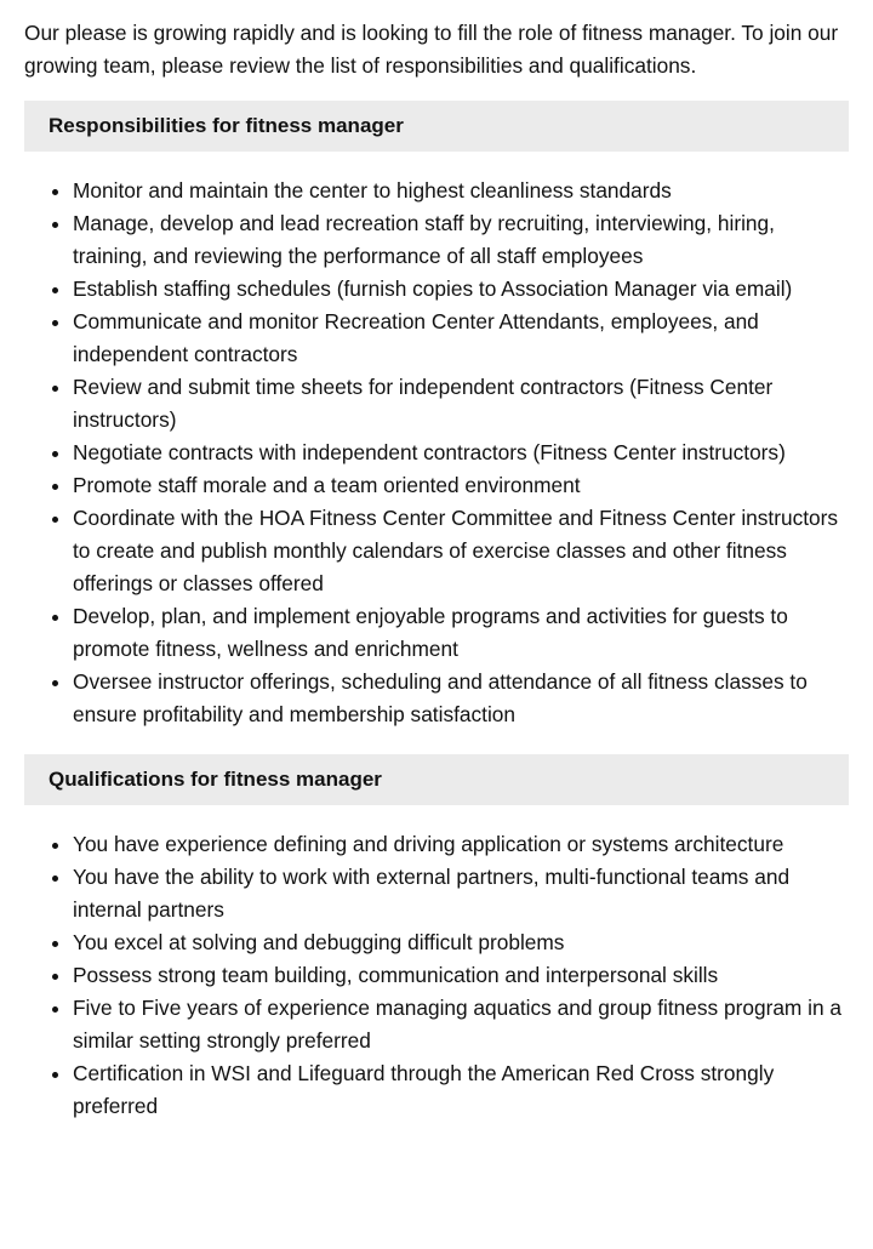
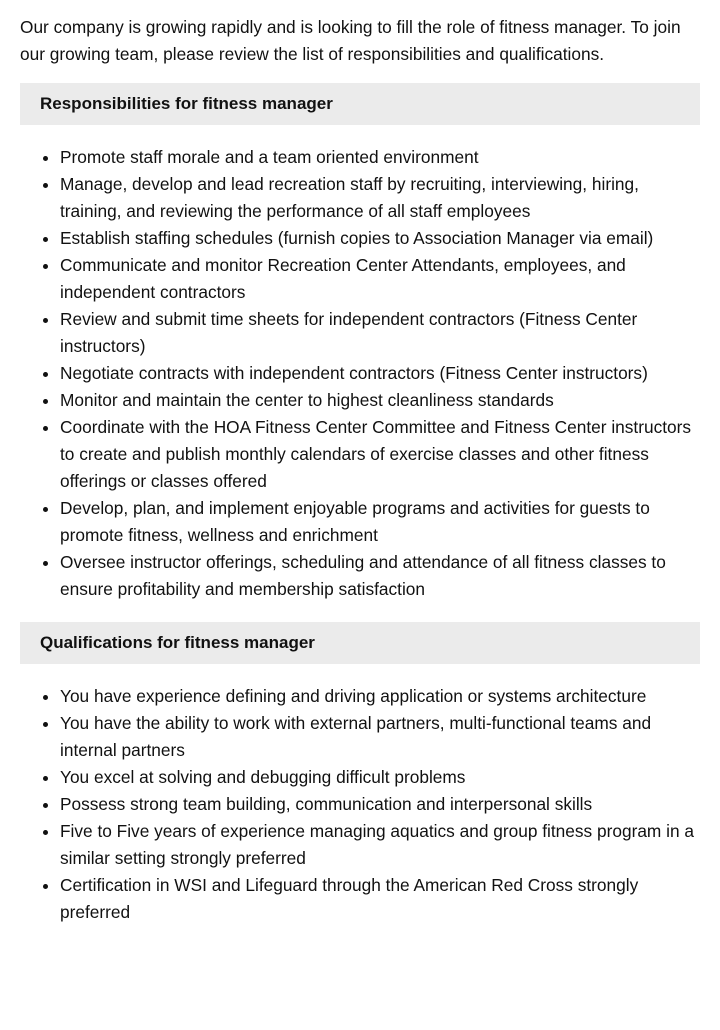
- Our please is growing rapidly and is looking to fill the role of fitness manager. To join our growing team, please review the list of responsibilities and qualifications.
+ Our company is growing rapidly and is looking to fill the role of fitness manager. To join our growing team, please review the list of responsibilities and qualifications.
  Responsibilities for fitness manager
- Monitor and maintain the center to highest cleanliness standards
+ Promote staff morale and a team oriented environment
  Manage, develop and lead recreation staff by recruiting, interviewing, hiring, training, and reviewing the performance of all staff employees
  Establish staffing schedules (furnish copies to Association Manager via email)
  Communicate and monitor Recreation Center Attendants, employees, and independent contractors
  Review and submit time sheets for independent contractors (Fitness Center instructors)
  Negotiate contracts with independent contractors (Fitness Center instructors)
- Promote staff morale and a team oriented environment
+ Monitor and maintain the center to highest cleanliness standards
  Coordinate with the HOA Fitness Center Committee and Fitness Center instructors to create and publish monthly calendars of exercise classes and other fitness offerings or classes offered
  Develop, plan, and implement enjoyable programs and activities for guests to promote fitness, wellness and enrichment
  Oversee instructor offerings, scheduling and attendance of all fitness classes to ensure profitability and membership satisfaction
  Qualifications for fitness manager
  You have experience defining and driving application or systems architecture
  You have the ability to work with external partners, multi-functional teams and internal partners
  You excel at solving and debugging difficult problems
  Possess strong team building, communication and interpersonal skills
  Five to Five years of experience managing aquatics and group fitness program in a similar setting strongly preferred
  Certification in WSI and Lifeguard through the American Red Cross strongly preferred
